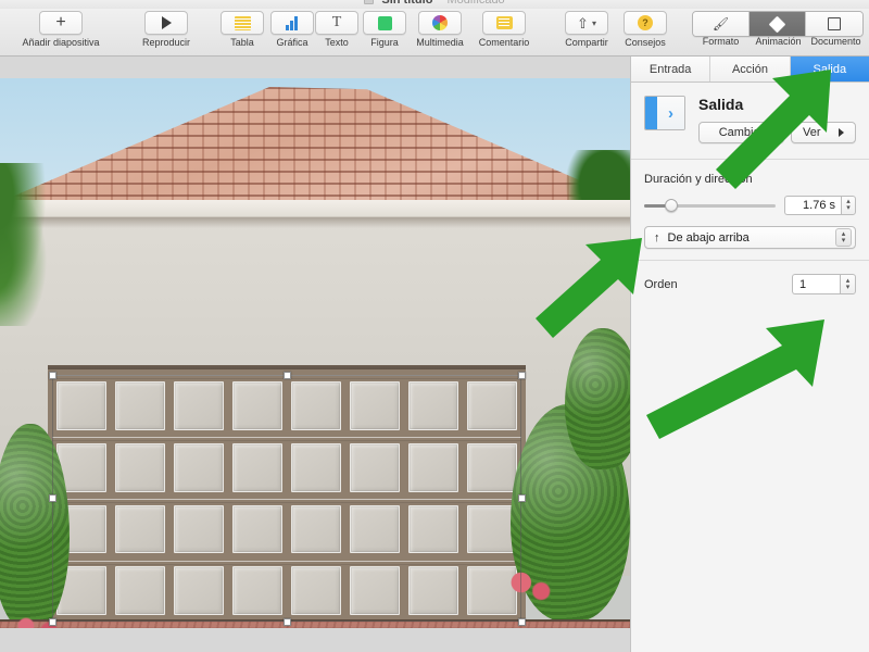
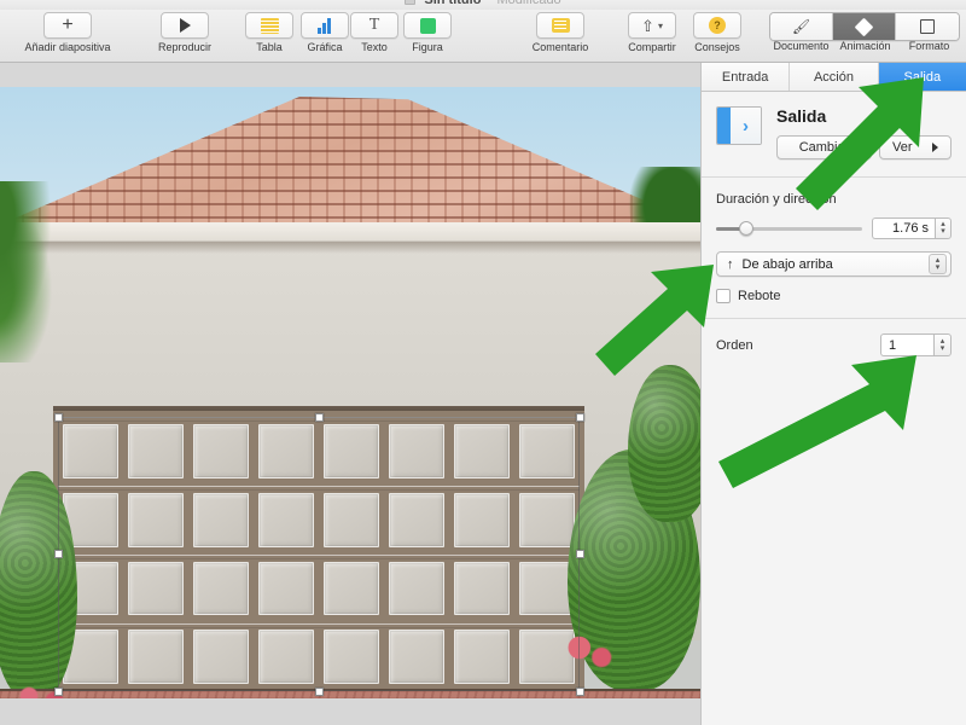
  Sin título Modificado
  +
  Añadir diapositiva
  Reproducir
  Tabla
  Gráfica
  T
  Texto
  Figura
- Multimedia
  Comentario
  ⇧
  ▾
  Compartir
  ?
  Consejos
  🖌
- Formato
+ Documento
  Animación
- Documento
+ Formato
  Entrada
  Acción
  Salida
  ›
  Salida
  Cambi
  Ver
  Duración y diren
  1.76 s
  ↑
  De abajo arriba
+ Rebote
  Orden
  1
